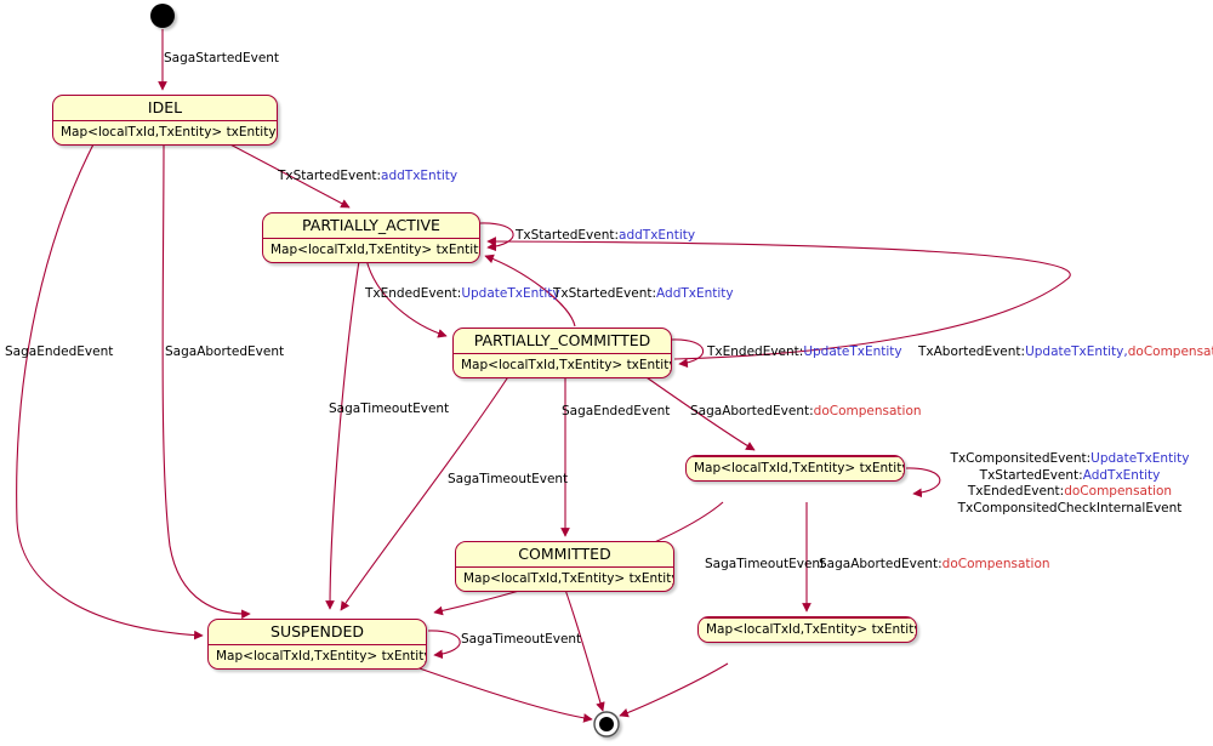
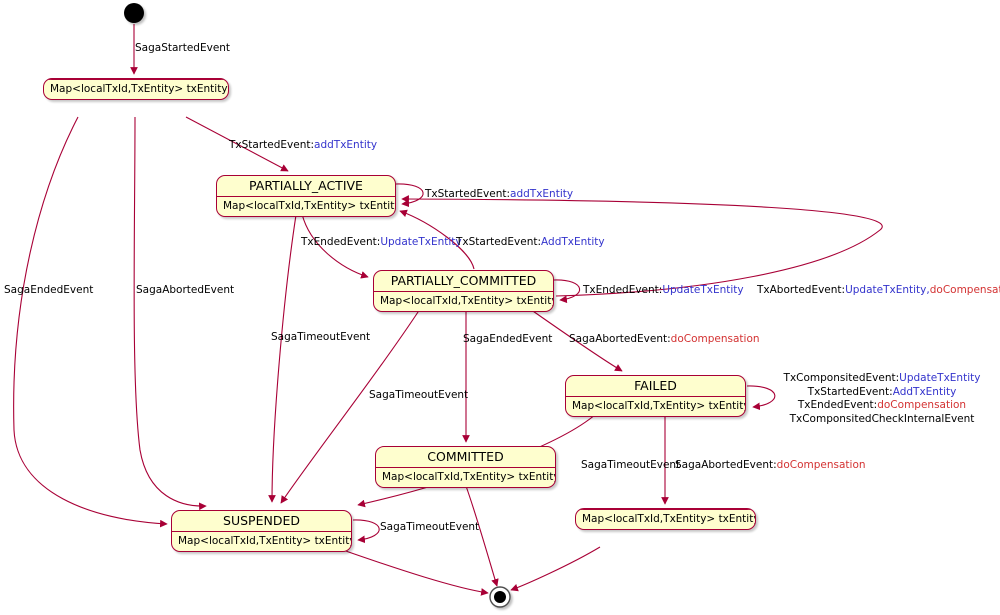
- IDEL
  Map<localTxId,TxEntity> txEntity
  PARTIALLY_ACTIVE
  Map<localTxId,TxEntity> txEntit
  PARTIALLY_COMMITTED
  Map<localTxId,TxEntity> txEntit
+ FAILED
  Map<localTxId,TxEntity> txEntit
  COMMITTED
  Map<localTxId,TxEntity> txEntit
  SUSPENDED
  Map<localTxId,TxEntity> txEntit
  Map<localTxId,TxEntity> txEntit
  SagaStartedEvent
  TxStartedEvent:addTxEntity
  SagaEndedEvent
  SagaAbortedEvent
  TxStartedEvent:addTxEntity
  TxEndedEvent:UpdateTxEntity
  TxStartedEvent:AddTxEntity
  SagaTimeoutEvent
  TxEndedEvent:UpdateTxEntity
  TxAbortedEvent:UpdateTxEntity,doCompensa
  SagaTimeoutEvent
  SagaEndedEvent
  SagaAbortedEvent:doCompensation
  TxComponsitedEvent:UpdateTxEntity
  TxStartedEvent:AddTxEntity
  TxEndedEvent:doCompensation
  TxComponsitedCheckInternalEvent
  SagaTimeoutEvent
  SagaAbortedEvent:doCompensation
  SagaTimeoutEvent
